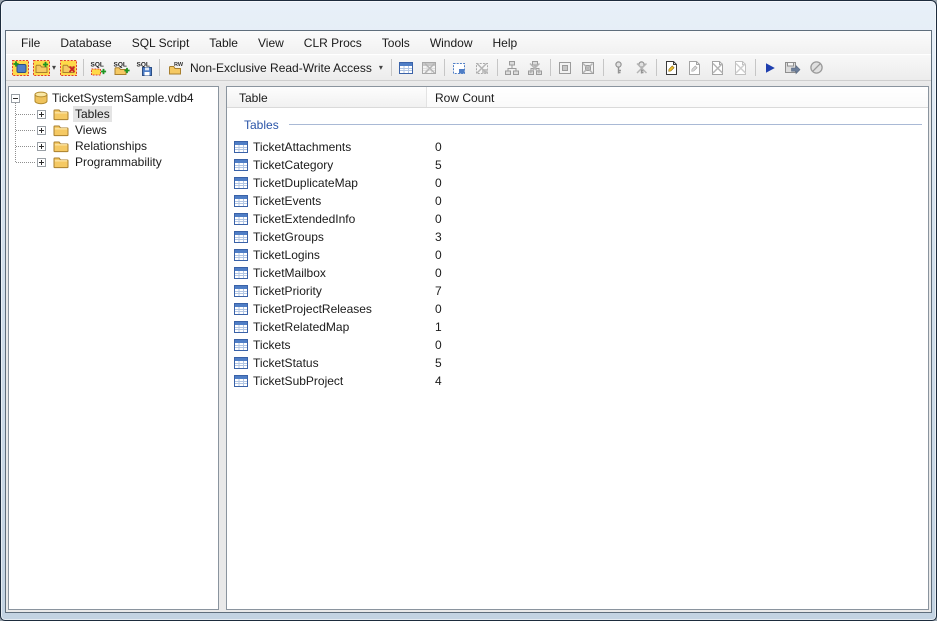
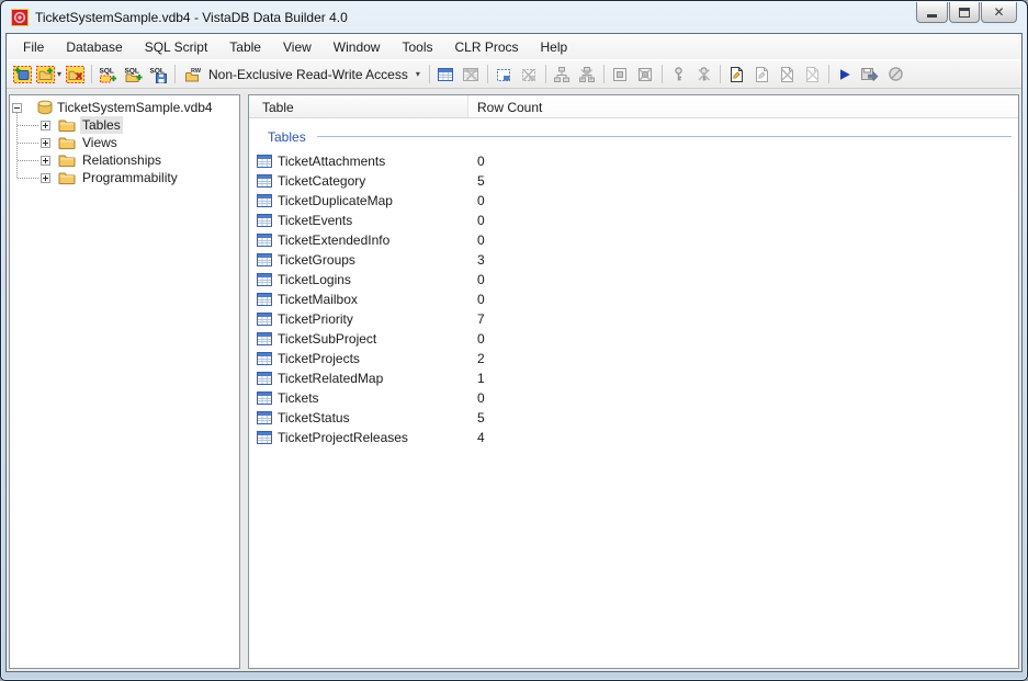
+ TicketSystemSample.vdb4 - VistaDB Data Builder 4.0
+ ✕
  File
  Database
  SQL Script
  Table
  View
- CLR Procs
+ Window
  Tools
- Window
+ CLR Procs
  Help
  ▾
  Non-Exclusive Read-Write Access
  ▾
  TicketSystemSample.vdb4
  Tables
  Views
  Relationships
  Programmability
  Table
  Row Count
  Tables
  TicketAttachments
  0
  TicketCategory
  5
  TicketDuplicateMap
  0
  TicketEvents
  0
  TicketExtendedInfo
  0
  TicketGroups
  3
  TicketLogins
  0
  TicketMailbox
  0
  TicketPriority
  7
- TicketProjectReleases
+ TicketSubProject
  0
+ TicketProjects
+ 2
  TicketRelatedMap
  1
  Tickets
  0
  TicketStatus
  5
- TicketSubProject
+ TicketProjectReleases
  4
